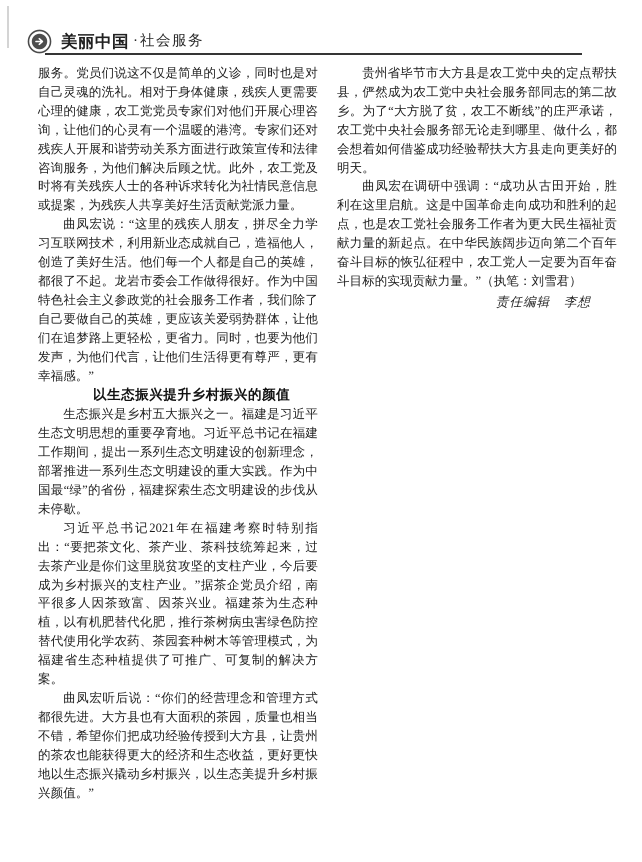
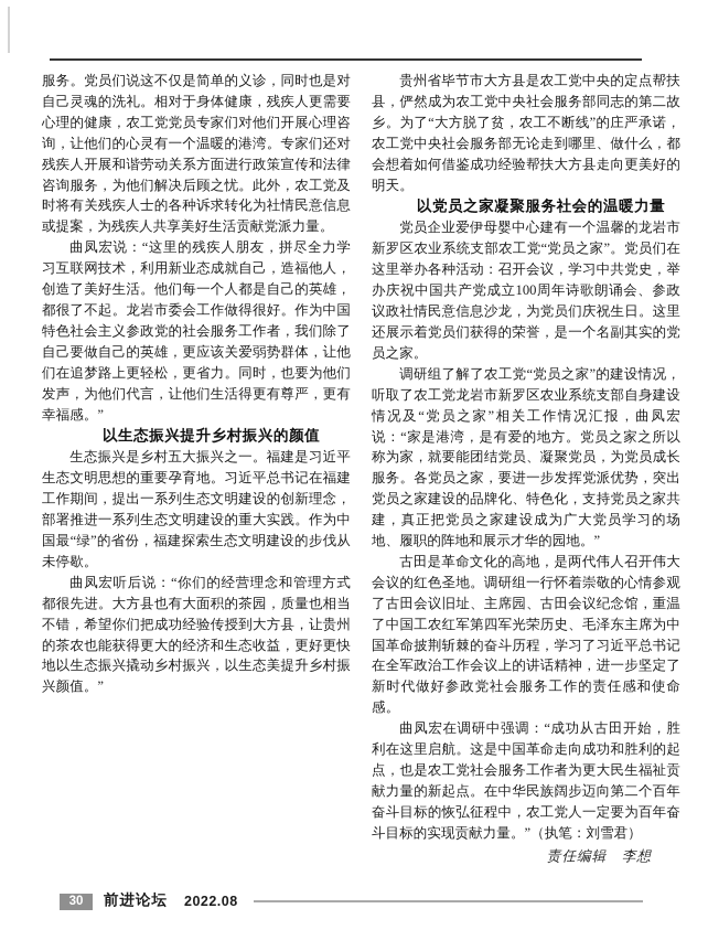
- 美丽中国
- ·
- 社会服务
  服务。党员们说这不仅是简单的义诊，同时也是对自己灵魂的洗礼。相对于身体健康，残疾人更需要心理的健康，农工党党员专家们对他们开展心理咨询，让他们的心灵有一个温暖的港湾。专家们还对残疾人开展和谐劳动关系方面进行政策宣传和法律咨询服务，为他们解决后顾之忧。此外，农工党及时将有关残疾人士的各种诉求转化为社情民意信息或提案，为残疾人共享美好生活贡献党派力量。
  曲凤宏说：“这里的残疾人朋友，拼尽全力学习互联网技术，利用新业态成就自己，造福他人，创造了美好生活。他们每一个人都是自己的英雄，都很了不起。龙岩市委会工作做得很好。作为中国特色社会主义参政党的社会服务工作者，我们除了自己要做自己的英雄，更应该关爱弱势群体，让他们在追梦路上更轻松，更省力。同时，也要为他们发声，为他们代言，让他们生活得更有尊严，更有幸福感。”
  以生态振兴提升乡村振兴的颜值
  生态振兴是乡村五大振兴之一。福建是习近平生态文明思想的重要孕育地。习近平总书记在福建工作期间，提出一系列生态文明建设的创新理念，部署推进一系列生态文明建设的重大实践。作为中国最“绿”的省份，福建探索生态文明建设的步伐从未停歇。
- 习近平总书记2021年在福建考察时特别指出：“要把茶文化、茶产业、茶科技统筹起来，过去茶产业是你们这里脱贫攻坚的支柱产业，今后要成为乡村振兴的支柱产业。”据茶企党员介绍，南平很多人因茶致富、因茶兴业。福建茶为生态种植，以有机肥替代化肥，推行茶树病虫害绿色防控替代使用化学农药、茶园套种树木等管理模式，为福建省生态种植提供了可推广、可复制的解决方案。
  曲凤宏听后说：“你们的经营理念和管理方式都很先进。大方县也有大面积的茶园，质量也相当不错，希望你们把成功经验传授到大方县，让贵州的茶农也能获得更大的经济和生态收益，更好更快地以生态振兴撬动乡村振兴，以生态美提升乡村振兴颜值。”
  贵州省毕节市大方县是农工党中央的定点帮扶县，俨然成为农工党中央社会服务部同志的第二故乡。为了“大方脱了贫，农工不断线”的庄严承诺，农工党中央社会服务部无论走到哪里、做什么，都会想着如何借鉴成功经验帮扶大方县走向更美好的明天。
+ 以党员之家凝聚服务社会的温暖力量
+ 党员企业爱伊母婴中心建有一个温馨的龙岩市新罗区农业系统支部农工党“党员之家”。党员们在这里举办各种活动：召开会议，学习中共党史，举办庆祝中国共产党成立100周年诗歌朗诵会、参政议政社情民意信息沙龙，为党员们庆祝生日。这里还展示着党员们获得的荣誉，是一个名副其实的党员之家。
+ 调研组了解了农工党“党员之家”的建设情况，听取了农工党龙岩市新罗区农业系统支部自身建设情况及“党员之家”相关工作情况汇报，曲凤宏说：“家是港湾，是有爱的地方。党员之家之所以称为家，就要能团结党员、凝聚党员，为党员成长服务。各党员之家，要进一步发挥党派优势，突出党员之家建设的品牌化、特色化，支持党员之家共建，真正把党员之家建设成为广大党员学习的场地、履职的阵地和展示才华的园地。”
+ 古田是革命文化的高地，是两代伟人召开伟大会议的红色圣地。调研组一行怀着崇敬的心情参观了古田会议旧址、主席园、古田会议纪念馆，重温了中国工农红军第四军光荣历史、毛泽东主席为中国革命披荆斩棘的奋斗历程，学习了习近平总书记在全军政治工作会议上的讲话精神，进一步坚定了新时代做好参政党社会服务工作的责任感和使命感。
  曲凤宏在调研中强调：“成功从古田开始，胜利在这里启航。这是中国革命走向成功和胜利的起点，也是农工党社会服务工作者为更大民生福祉贡献力量的新起点。在中华民族阔步迈向第二个百年奋斗目标的恢弘征程中，农工党人一定要为百年奋斗目标的实现贡献力量。”（执笔：刘雪君）
  责任编辑 李想
+ 30
+ 前进论坛
+ 2022.08
